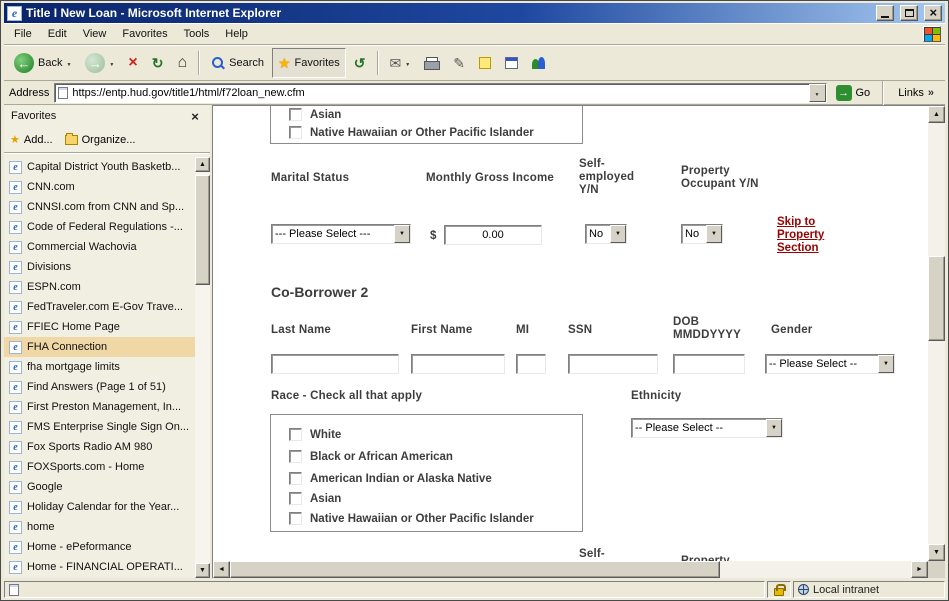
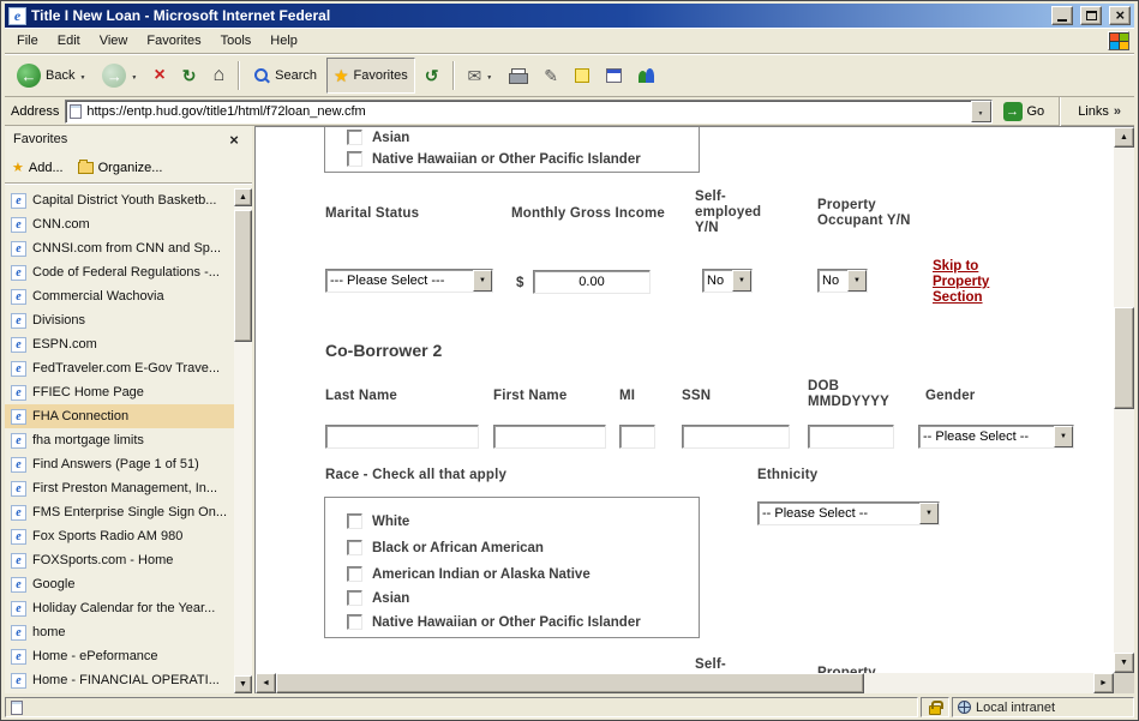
- Title I New Loan - Microsoft Internet Explorer
+ Title I New Loan - Microsoft Internet Federal
  File
  Edit
  View
  Favorites
  Tools
  Help
  Back
  Search
  Favorites
  Address
  https://entp.hud.gov/title1/html/f72loan_new.cfm
  Go
  Links
  Favorites
  Add...
  Organize...
  Capital District Youth Basketb...
  CNN.com
  CNNSI.com from CNN and Sp...
  Code of Federal Regulations -...
  Commercial Wachovia
  Divisions
  ESPN.com
  FedTraveler.com E-Gov Trave...
  FFIEC Home Page
  FHA Connection
  fha mortgage limits
  Find Answers (Page 1 of 51)
  First Preston Management, In...
  FMS Enterprise Single Sign On...
  Fox Sports Radio AM 980
  FOXSports.com - Home
  Google
  Holiday Calendar for the Year...
  home
  Home - ePeformance
  Home - FINANCIAL OPERATI...
  Asian
  Native Hawaiian or Other Pacific Islander
  Marital Status
  Monthly Gross Income
  Self-
  employed
  Y/N
  Property
  Occupant Y/N
  --- Please Select ---
  $
  0.00
  No
  No
  Skip to
  Property
  Section
  Co-Borrower 2
  Last Name
  First Name
  MI
  SSN
  DOB
  MMDDYYYY
  Gender
  -- Please Select --
  Race - Check all that apply
  Ethnicity
  White
  Black or African American
  American Indian or Alaska Native
  Asian
  Native Hawaiian or Other Pacific Islander
  -- Please Select --
  Self-
  Local intranet
